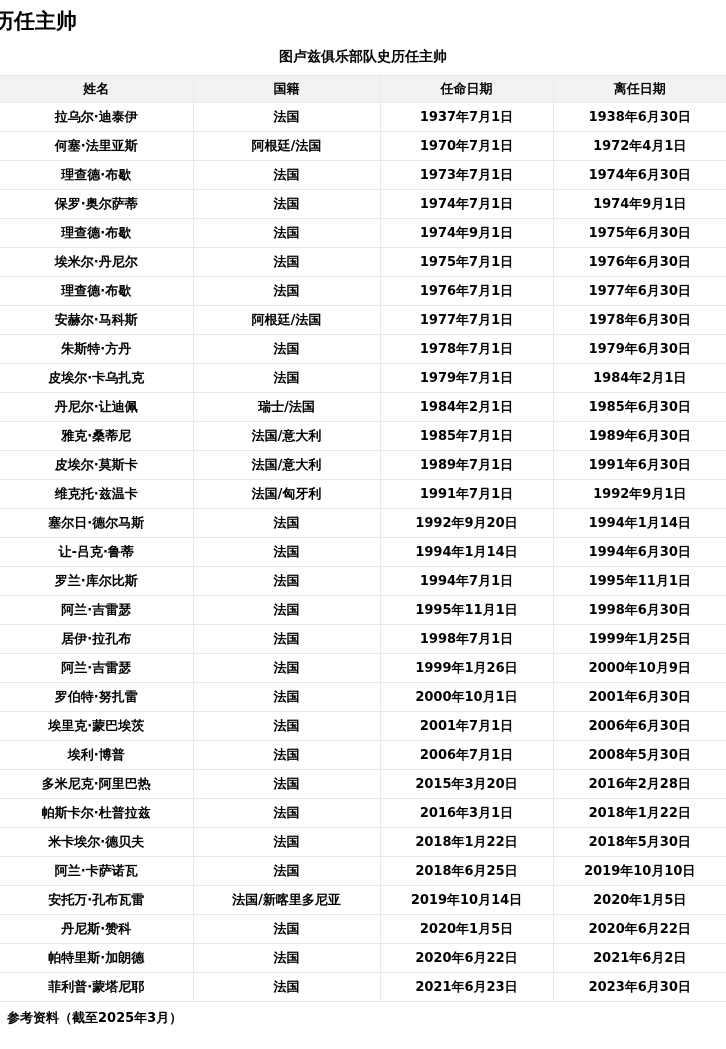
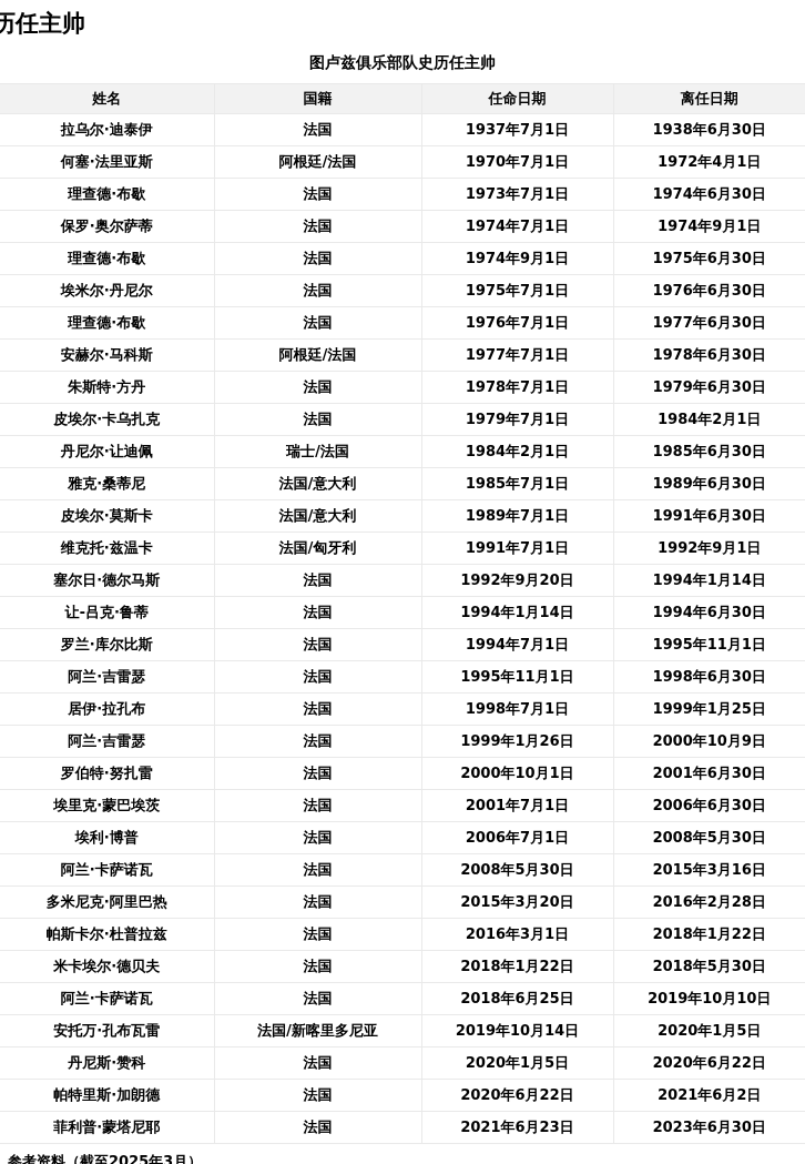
  历任主帅
  图卢兹俱乐部队史历任主帅
  姓名	国籍	任命日期	离任日期
  拉乌尔·迪泰伊	法国	1937年7月1日	1938年6月30日
  何塞·法里亚斯	阿根廷/法国	1970年7月1日	1972年4月1日
  理查德·布歇	法国	1973年7月1日	1974年6月30日
  保罗·奥尔萨蒂	法国	1974年7月1日	1974年9月1日
  理查德·布歇	法国	1974年9月1日	1975年6月30日
  埃米尔·丹尼尔	法国	1975年7月1日	1976年6月30日
  理查德·布歇	法国	1976年7月1日	1977年6月30日
  安赫尔·马科斯	阿根廷/法国	1977年7月1日	1978年6月30日
  朱斯特·方丹	法国	1978年7月1日	1979年6月30日
  皮埃尔·卡乌扎克	法国	1979年7月1日	1984年2月1日
  丹尼尔·让迪佩	瑞士/法国	1984年2月1日	1985年6月30日
  雅克·桑蒂尼	法国/意大利	1985年7月1日	1989年6月30日
  皮埃尔·莫斯卡	法国/意大利	1989年7月1日	1991年6月30日
  维克托·兹温卡	法国/匈牙利	1991年7月1日	1992年9月1日
  塞尔日·德尔马斯	法国	1992年9月20日	1994年1月14日
  让-吕克·鲁蒂	法国	1994年1月14日	1994年6月30日
  罗兰·库尔比斯	法国	1994年7月1日	1995年11月1日
  阿兰·吉雷瑟	法国	1995年11月1日	1998年6月30日
  居伊·拉孔布	法国	1998年7月1日	1999年1月25日
  阿兰·吉雷瑟	法国	1999年1月26日	2000年10月9日
  罗伯特·努扎雷	法国	2000年10月1日	2001年6月30日
  埃里克·蒙巴埃茨	法国	2001年7月1日	2006年6月30日
  埃利·博普	法国	2006年7月1日	2008年5月30日
+ 阿兰·卡萨诺瓦	法国	2008年5月30日	2015年3月16日
  多米尼克·阿里巴热	法国	2015年3月20日	2016年2月28日
  帕斯卡尔·杜普拉兹	法国	2016年3月1日	2018年1月22日
  米卡埃尔·德贝夫	法国	2018年1月22日	2018年5月30日
  阿兰·卡萨诺瓦	法国	2018年6月25日	2019年10月10日
  安托万·孔布瓦雷	法国/新喀里多尼亚	2019年10月14日	2020年1月5日
  丹尼斯·赞科	法国	2020年1月5日	2020年6月22日
  帕特里斯·加朗德	法国	2020年6月22日	2021年6月2日
  菲利普·蒙塔尼耶	法国	2021年6月23日	2023年6月30日
  参考资料（截至2025年3月）
